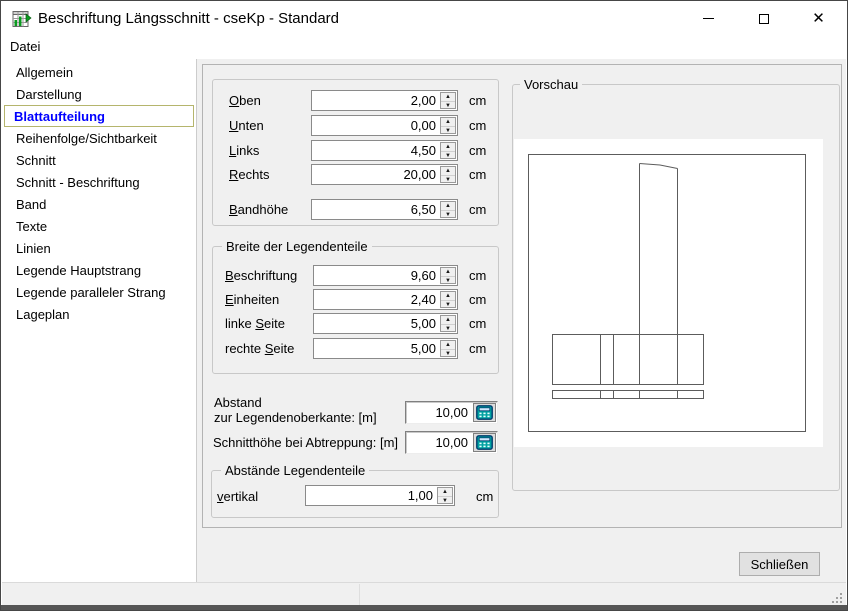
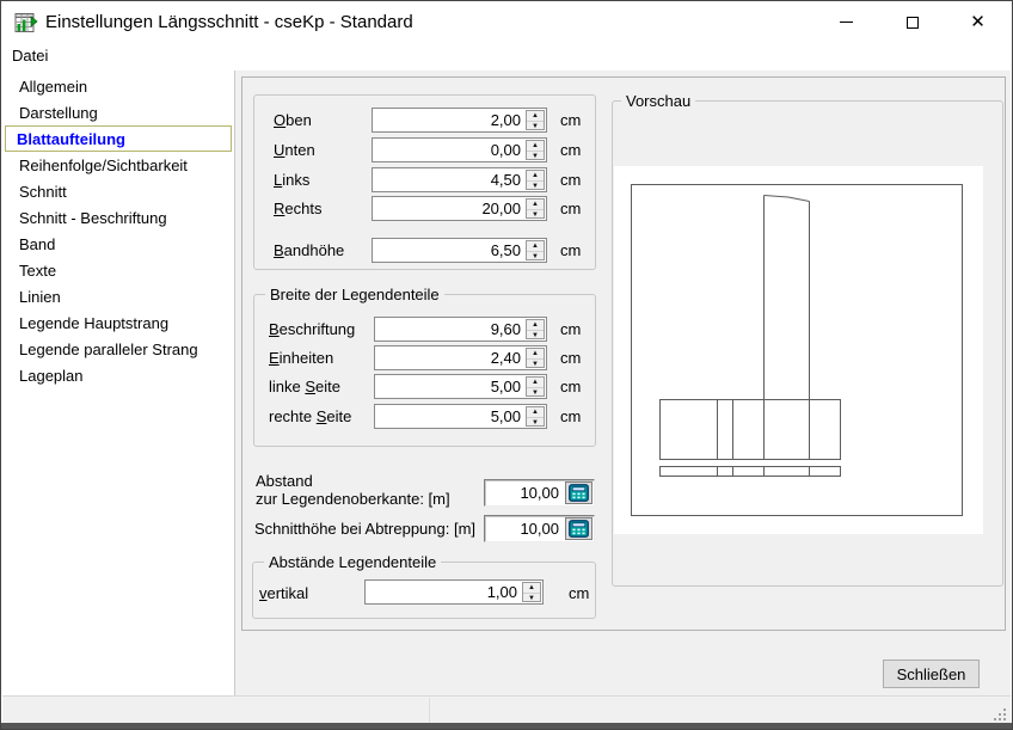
- Beschriftung Längsschnitt - cseKp - Standard
+ Einstellungen Längsschnitt - cseKp - Standard
  ✕
  Datei
  Allgemein
  Darstellung
  Blattaufteilung
  Reihenfolge/Sichtbarkeit
  Schnitt
  Schnitt - Beschriftung
  Band
  Texte
  Linien
  Legende Hauptstrang
  Legende paralleler Strang
  Lageplan
  Oben
  2,00
  cm
  Unten
  0,00
  cm
  Links
  4,50
  cm
  Rechts
  20,00
  cm
  Bandhöhe
  6,50
  cm
  Breite der Legendenteile
  Beschriftung
  9,60
  cm
  Einheiten
  2,40
  cm
  linke Seite
  5,00
  cm
  rechte Seite
  5,00
  cm
  Abstand
  zur Legendenoberkante: [m]
  10,00
  Schnitthöhe bei Abtreppung: [m]
  10,00
  Abstände Legendenteile
  vertikal
  1,00
  cm
  Vorschau
  Schließen
